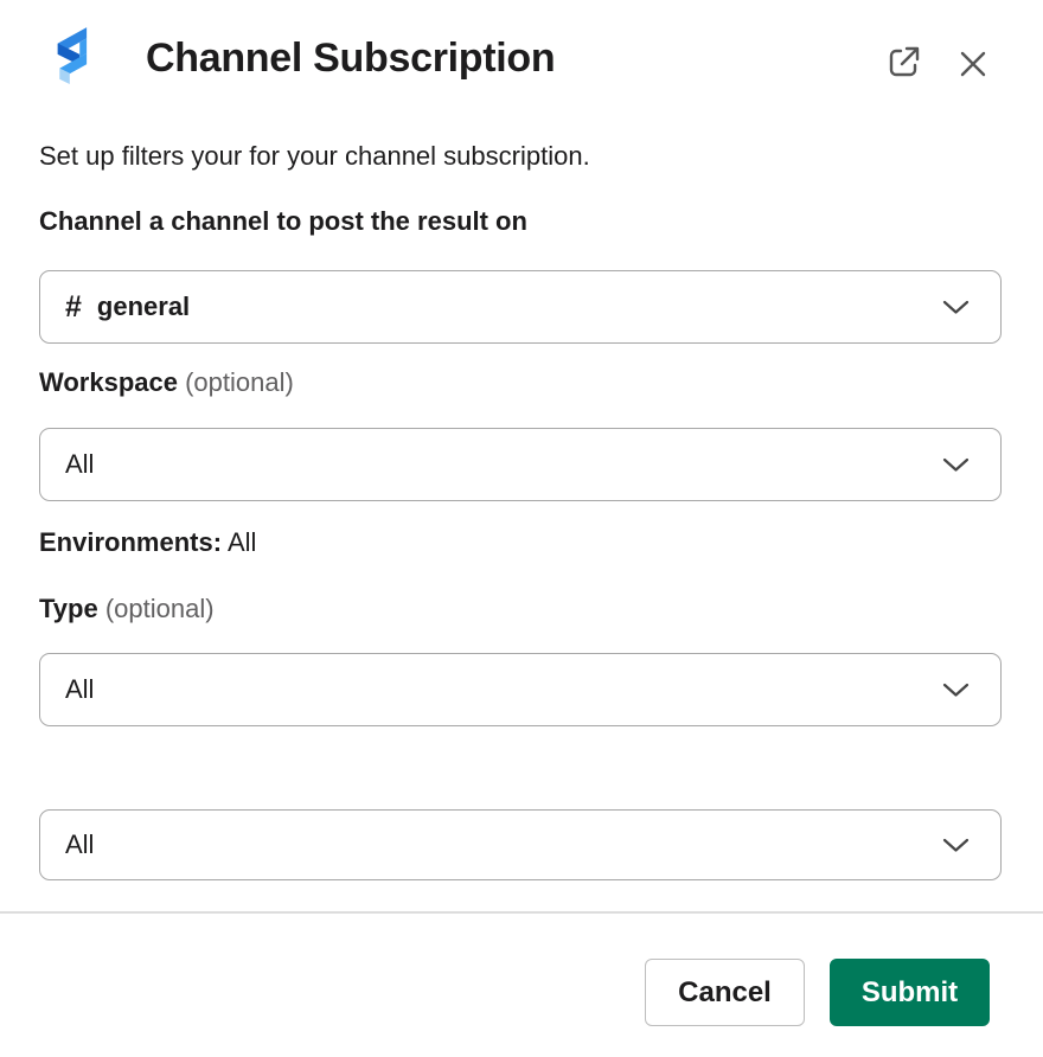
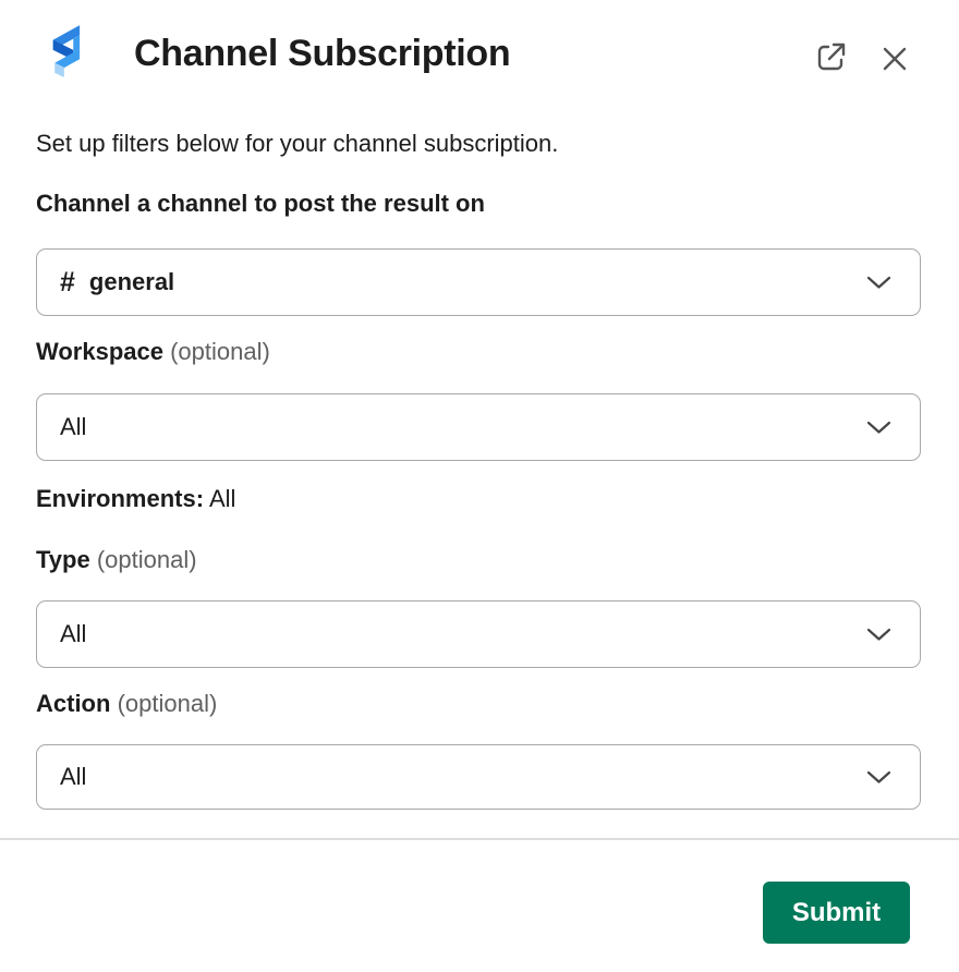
  Channel Subscription
- Set up filters your for your channel subscription.
+ Set up filters below for your channel subscription.
  Channel a channel to post the result on
  #
  general
  Workspace (optional)
  All
  Environments: All
  Type (optional)
  All
+ Action (optional)
  All
- Cancel
  Submit
